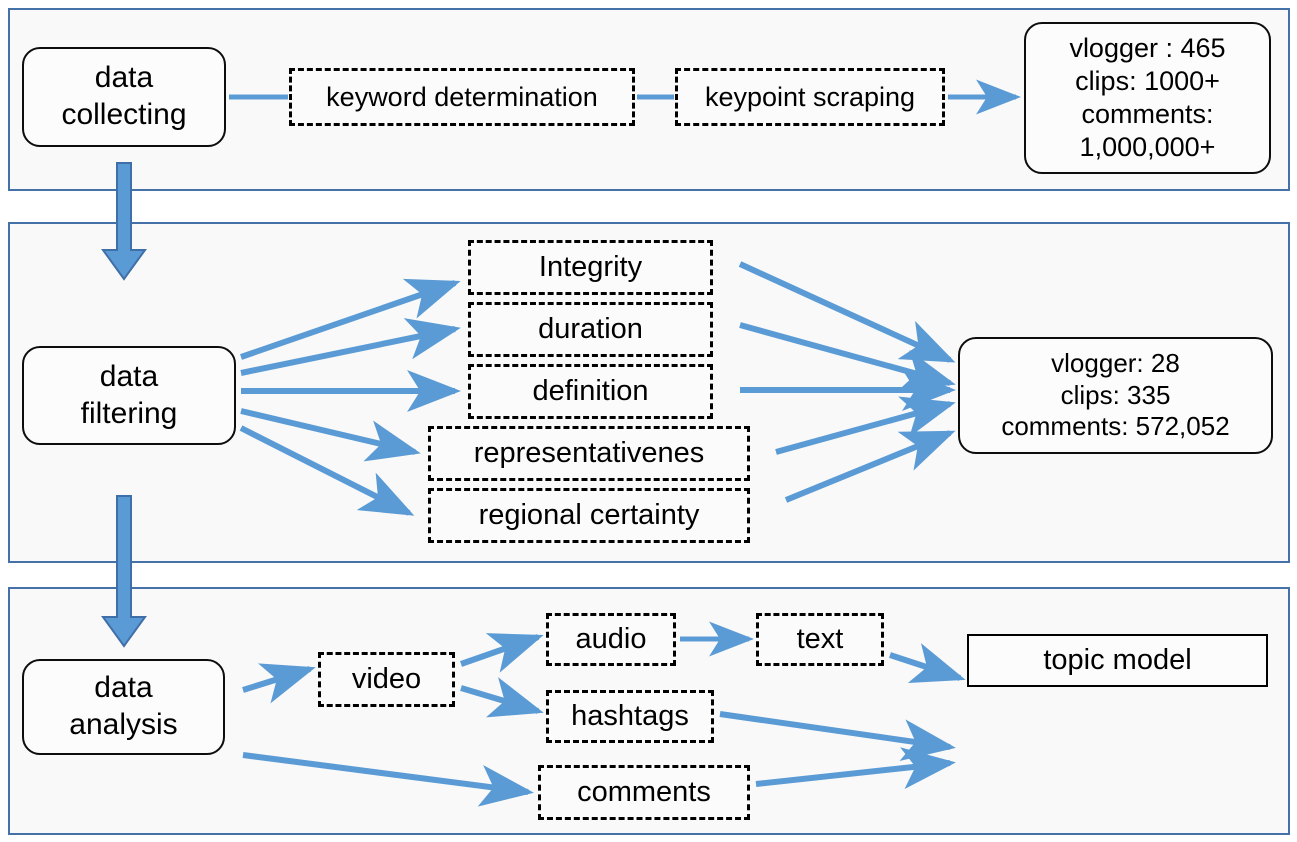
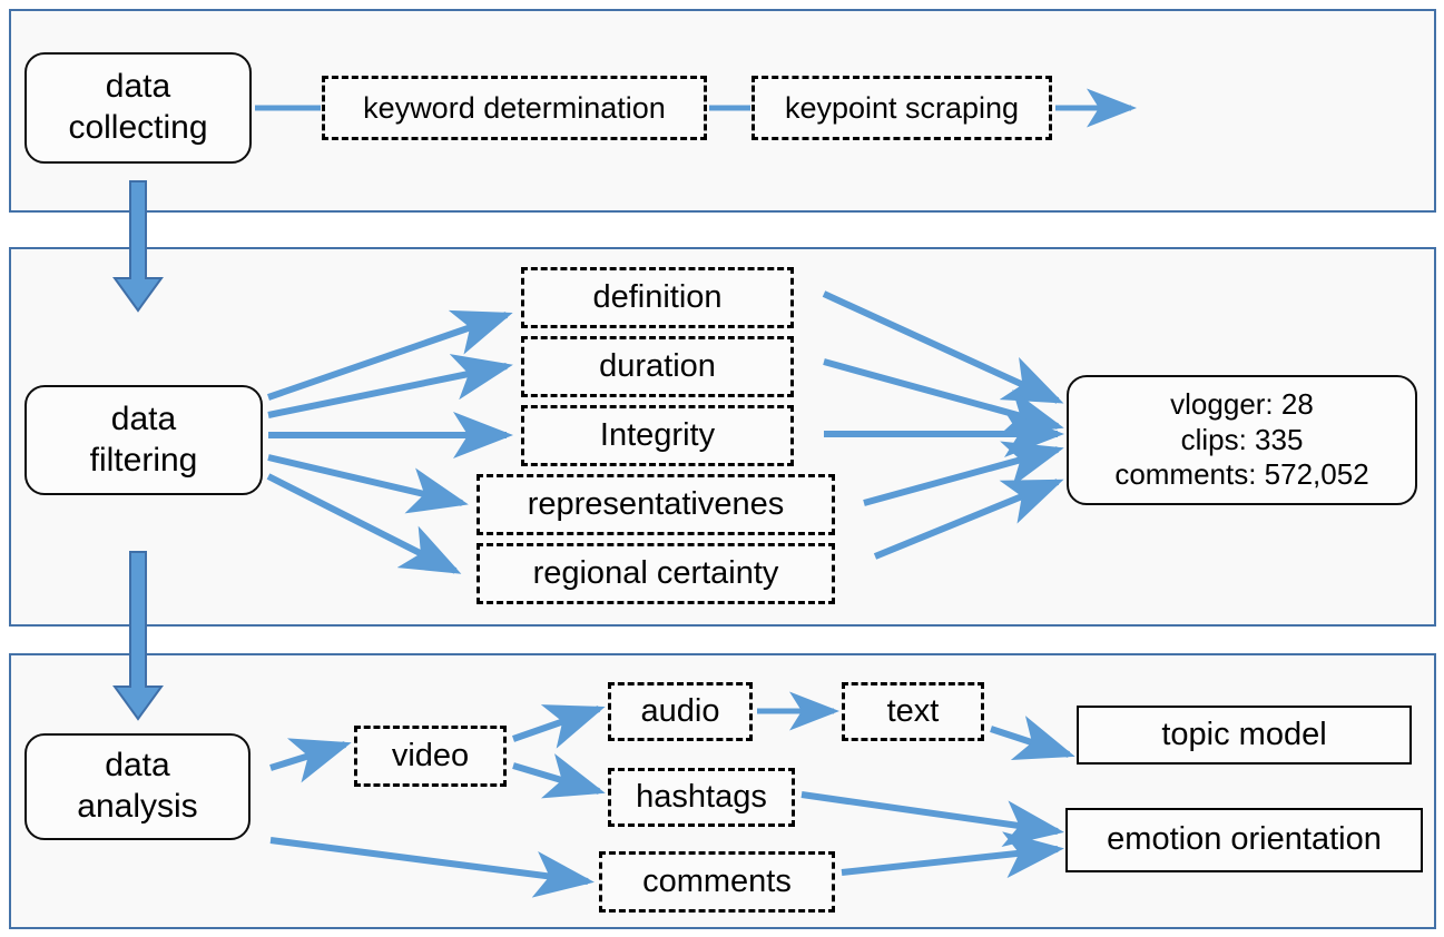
  data
  collecting
  keyword determination
  keypoint scraping
- vlogger : 465
- clips: 1000+
- comments:
- 1,000,000+
  data
  filtering
- Integrity
+ definition
  duration
- definition
+ Integrity
  representativenes
  regional certainty
  vlogger: 28
  clips: 335
  comments: 572,052
  data
  analysis
  video
  audio
  text
  hashtags
  comments
  topic model
+ emotion orientation
